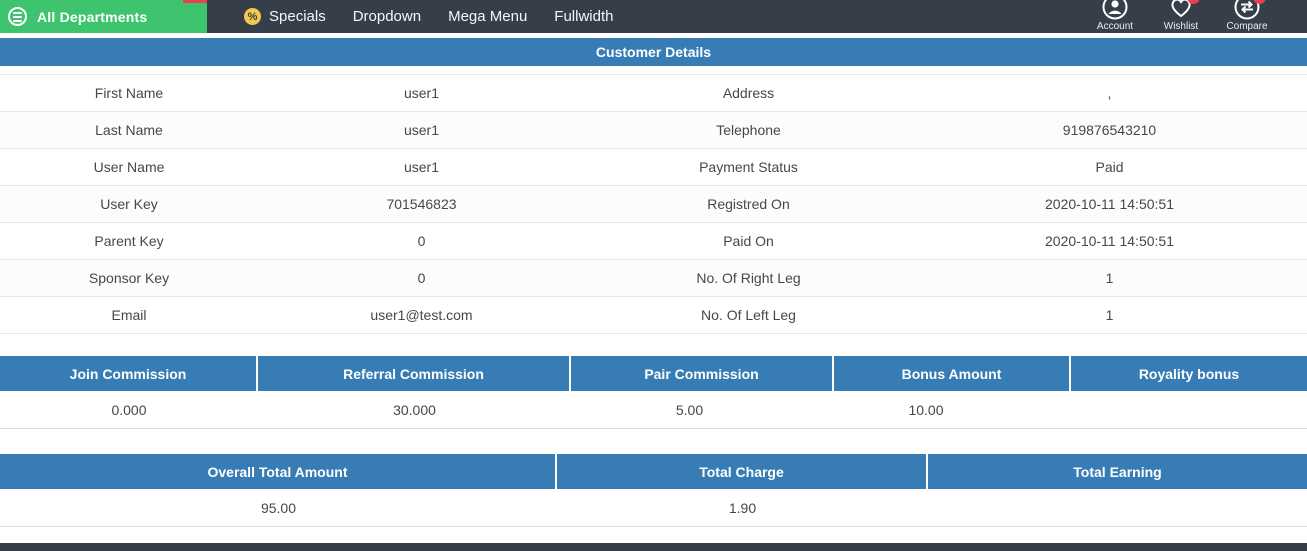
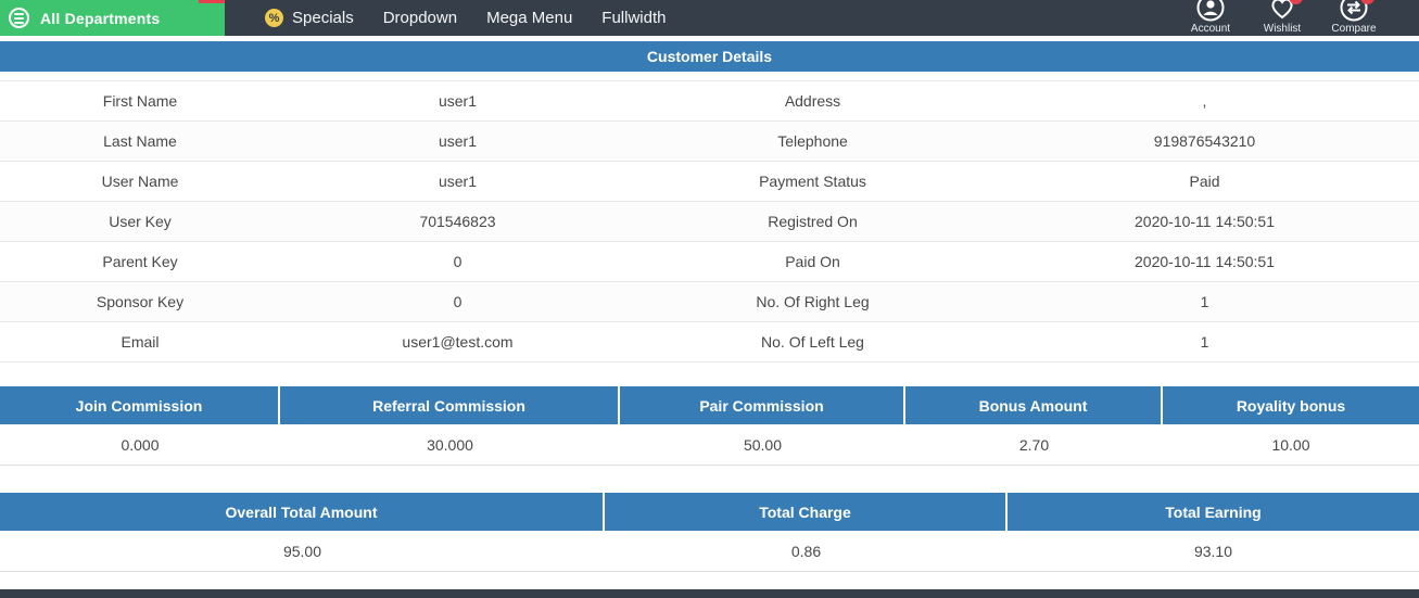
  All Departments
  %
  Specials
  Dropdown
  Mega Menu
  Fullwidth
  Account
  Wishlist
  Compare
  Customer Details
  First Name
  user1
  Address
  ,
  Last Name
  user1
  Telephone
  919876543210
  User Name
  user1
  Payment Status
  Paid
  User Key
  701546823
  Registred On
  2020-10-11 14:50:51
  Parent Key
  0
  Paid On
  2020-10-11 14:50:51
  Sponsor Key
  0
  No. Of Right Leg
  1
  Email
  user1@test.com
  No. Of Left Leg
  1
  Join Commission
  Referral Commission
  Pair Commission
  Bonus Amount
  Royality bonus
  0.000
  30.000
+ 50.00
- 5.00
+ 2.70
  10.00
  Overall Total Amount
  Total Charge
  Total Earning
  95.00
- 1.90
+ 0.86
+ 93.10
